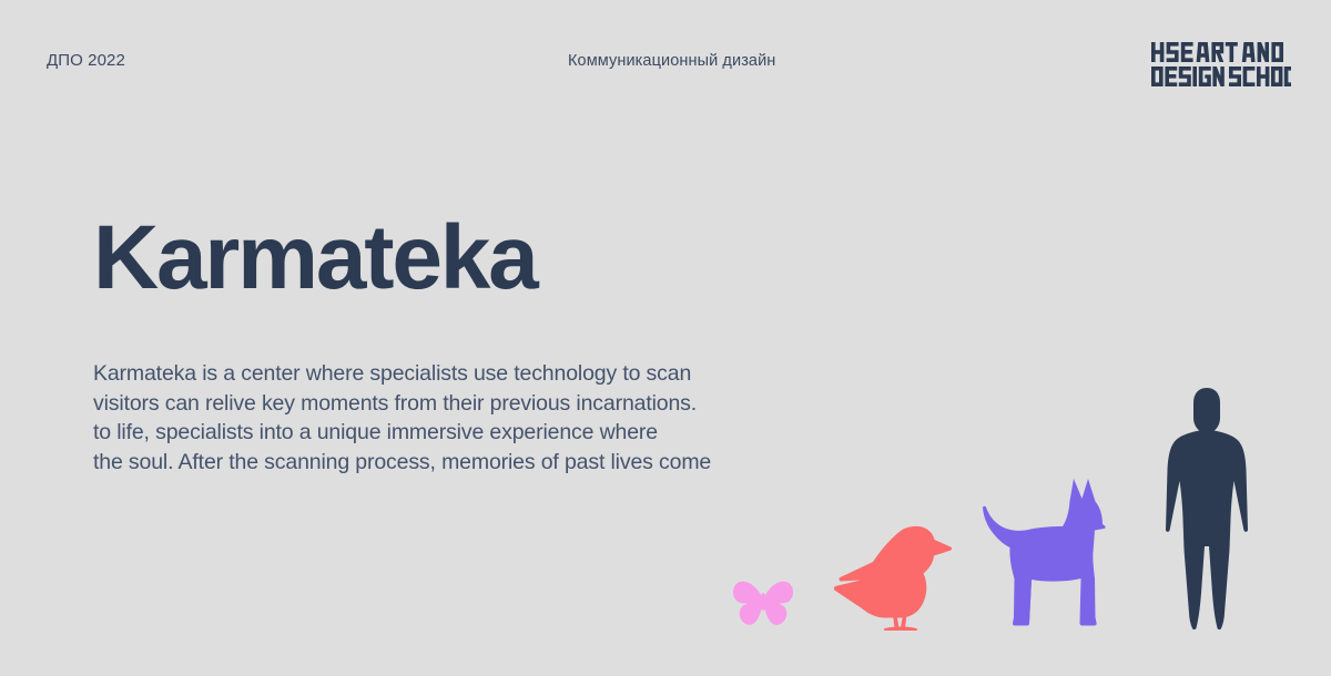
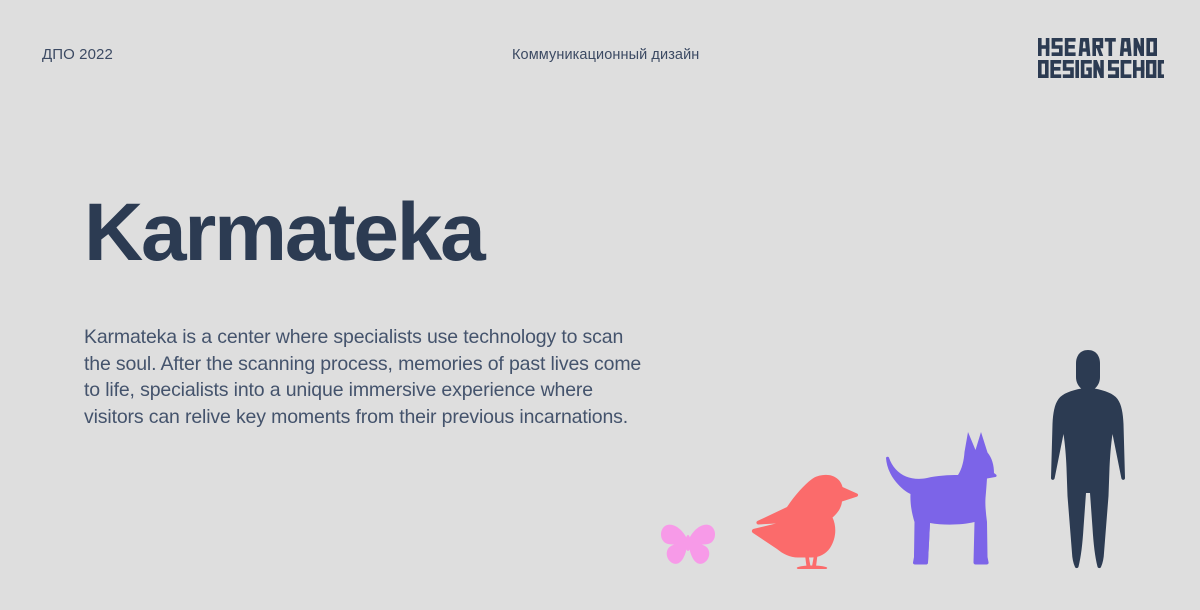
  ДПО 2022
  Коммуникационный дизайн
  Karmateka
  Karmateka is a center where specialists use technology to scan
- visitors can relive key moments from their previous incarnations.
+ the soul. After the scanning process, memories of past lives come
  to life, specialists into a unique immersive experience where
- the soul. After the scanning process, memories of past lives come
+ visitors can relive key moments from their previous incarnations.
